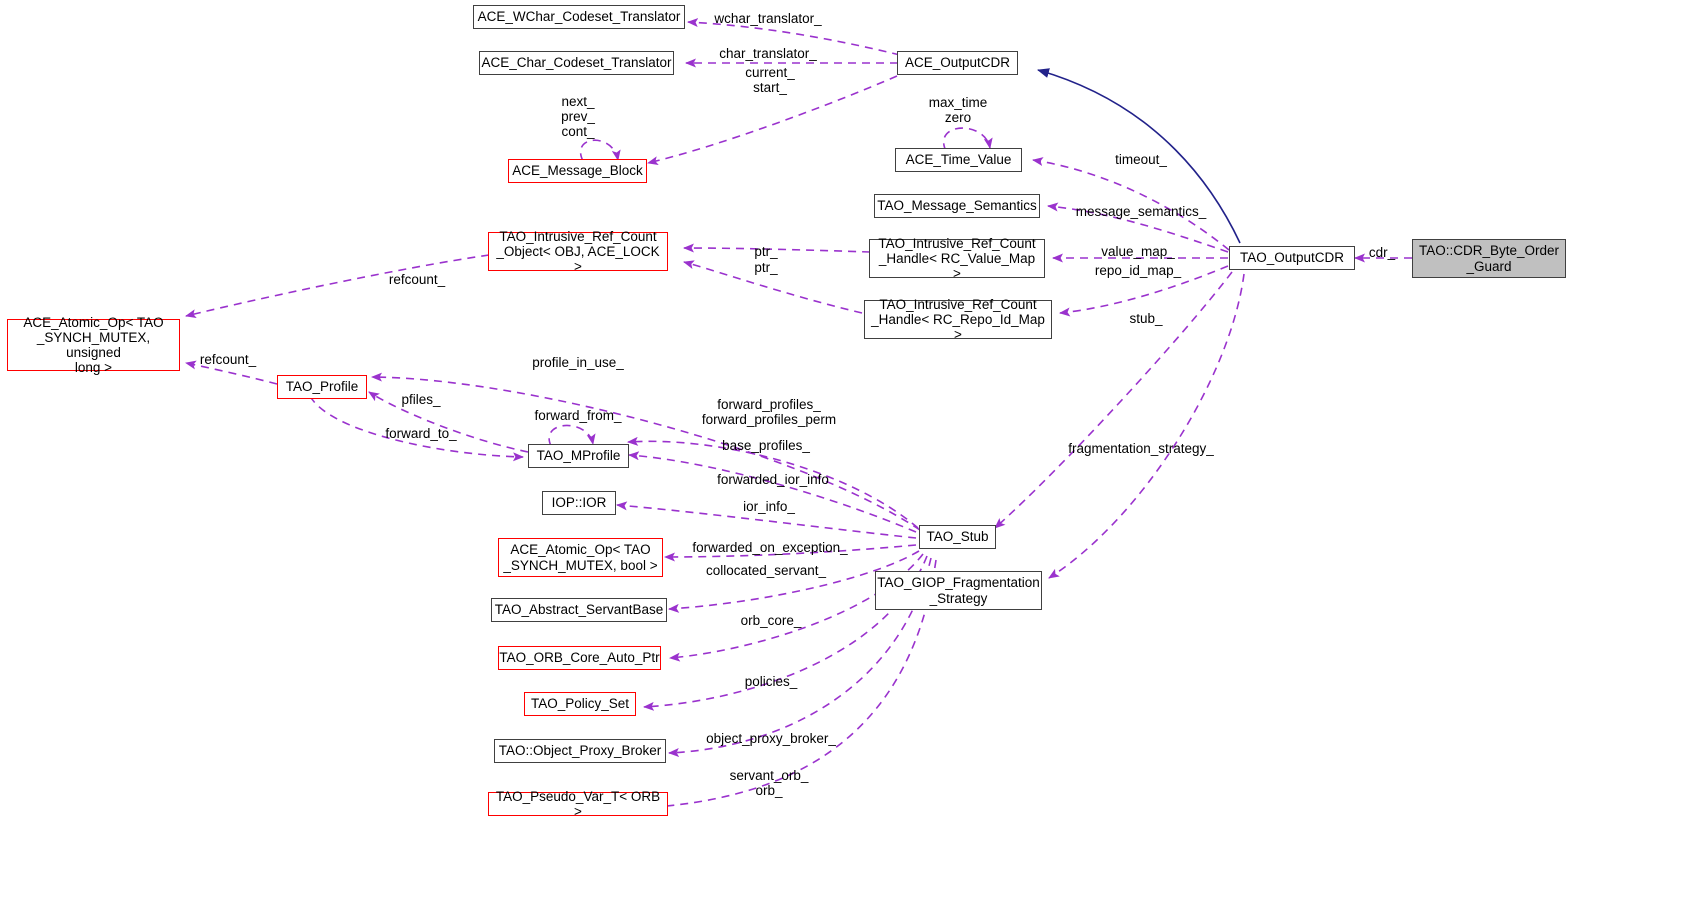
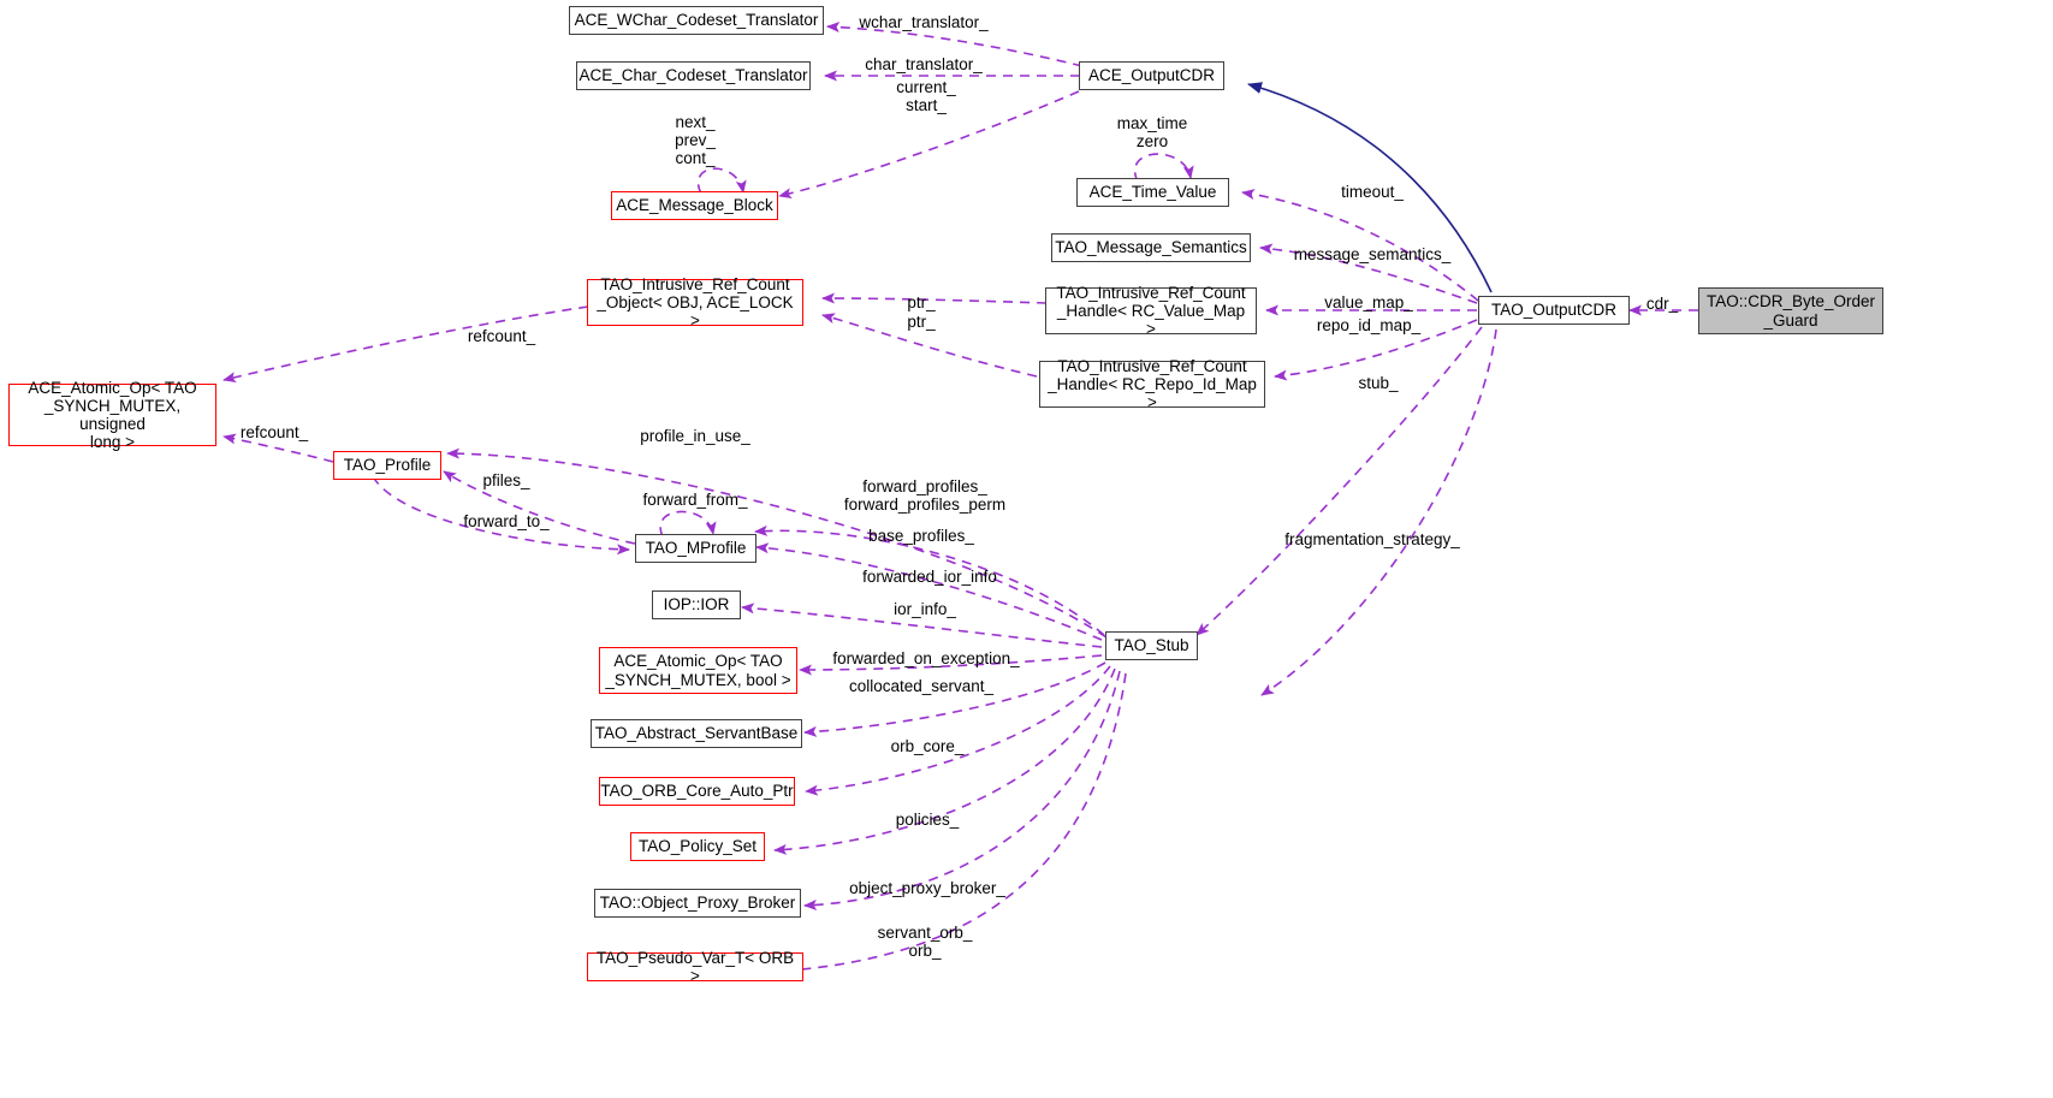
  ACE_WChar_Codeset_Translator
  ACE_Char_Codeset_Translator
  ACE_Message_Block
  ACE_OutputCDR
  ACE_Time_Value
  TAO_Message_Semantics
  TAO_Intrusive_Ref_Count
  _Object< OBJ, ACE_LOCK >
  TAO_Intrusive_Ref_Count
  _Handle< RC_Value_Map >
  TAO_Intrusive_Ref_Count
  _Handle< RC_Repo_Id_Map >
  ACE_Atomic_Op< TAO
  _SYNCH_MUTEX, unsigned
  long >
  TAO_Profile
  TAO_MProfile
  IOP::IOR
  ACE_Atomic_Op< TAO
  _SYNCH_MUTEX, bool >
  TAO_Abstract_ServantBase
  TAO_ORB_Core_Auto_Ptr
  TAO_Policy_Set
  TAO::Object_Proxy_Broker
  TAO_Pseudo_Var_T< ORB >
  TAO_Stub
- TAO_GIOP_Fragmentation
- _Strategy
  TAO_OutputCDR
  TAO::CDR_Byte_Order
  _Guard
  wchar_translator_
  char_translator_
  current_
  start_
  next_
  prev_
  cont_
  max_time
  zero
  timeout_
  message_semantics_
  ptr_
  ptr_
  value_map_
  repo_id_map_
  stub_
  refcount_
  refcount_
  profile_in_use_
  pfiles_
  forward_to_
  forward_from_
  forward_profiles_
  forward_profiles_perm
  base_profiles_
  forwarded_ior_info
  ior_info_
  forwarded_on_exception_
  collocated_servant_
  orb_core_
  policies_
  object_proxy_broker_
  servant_orb_
  orb_
  fragmentation_strategy_
  cdr_
